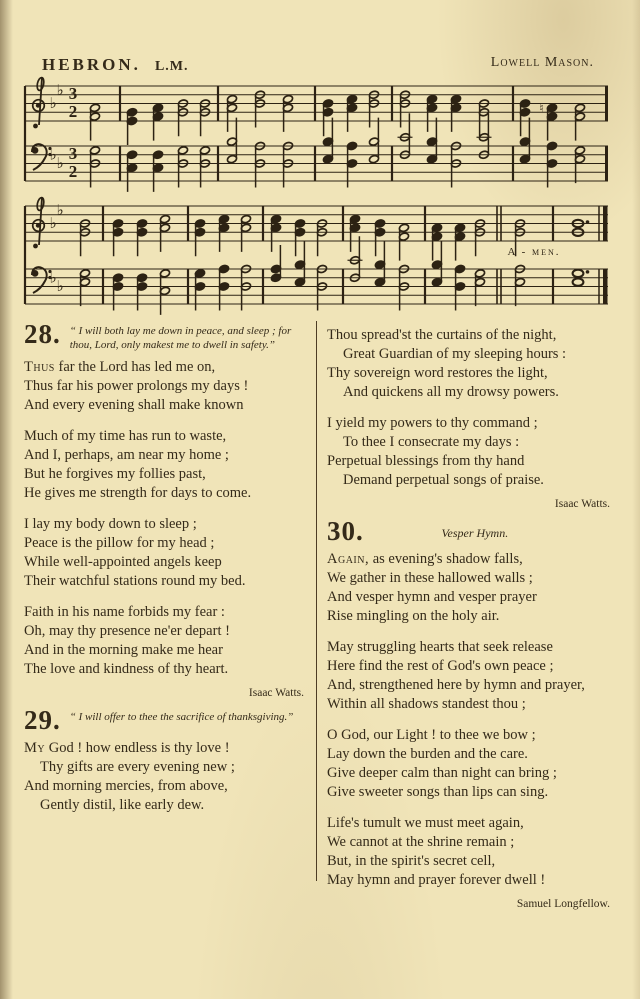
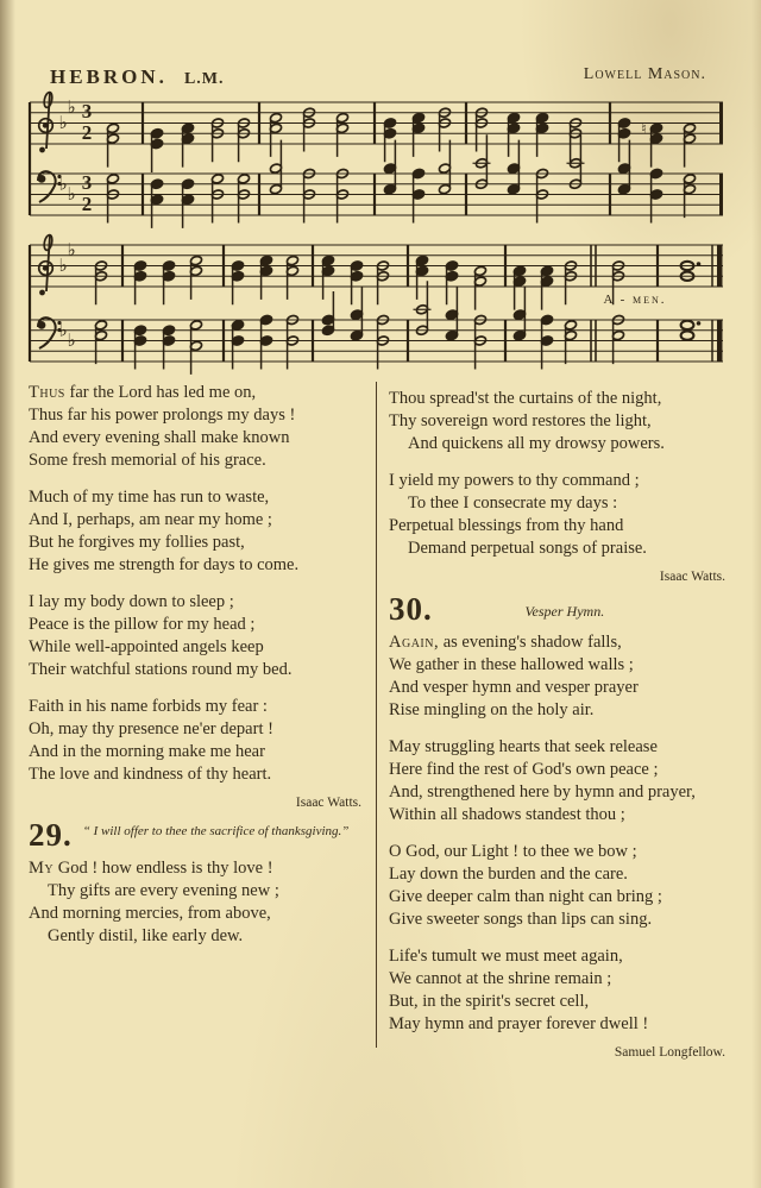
  HEBRON. L.M.
  Lowell Mason.
  ♭
  ♭
  ♭
  ♭
  3
  2
  3
  2
  ♮
  ♭
  ♭
  ♭
  ♭
  A - men.
- 28.
- “ I will both lay me down in peace, and sleep ; for thou, Lord, only makest me to dwell in safety.”
  Thus far the Lord has led me on,
  Thus far his power prolongs my days !
  And every evening shall make known
+ Some fresh memorial of his grace.
  Much of my time has run to waste,
  And I, perhaps, am near my home ;
  But he forgives my follies past,
  He gives me strength for days to come.
  I lay my body down to sleep ;
  Peace is the pillow for my head ;
  While well-appointed angels keep
  Their watchful stations round my bed.
  Faith in his name forbids my fear :
  Oh, may thy presence ne'er depart !
  And in the morning make me hear
  The love and kindness of thy heart.
  Isaac Watts.
  29.
  “ I will offer to thee the sacrifice of thanksgiving.”
  My God ! how endless is thy love !
  Thy gifts are every evening new ;
  And morning mercies, from above,
  Gently distil, like early dew.
  Thou spread'st the curtains of the night,
- Great Guardian of my sleeping hours :
  Thy sovereign word restores the light,
  And quickens all my drowsy powers.
  I yield my powers to thy command ;
  To thee I consecrate my days :
  Perpetual blessings from thy hand
  Demand perpetual songs of praise.
  Isaac Watts.
  30.
  Vesper Hymn.
  Again, as evening's shadow falls,
  We gather in these hallowed walls ;
  And vesper hymn and vesper prayer
  Rise mingling on the holy air.
  May struggling hearts that seek release
  Here find the rest of God's own peace ;
  And, strengthened here by hymn and prayer,
  Within all shadows standest thou ;
  O God, our Light ! to thee we bow ;
  Lay down the burden and the care.
  Give deeper calm than night can bring ;
  Give sweeter songs than lips can sing.
  Life's tumult we must meet again,
  We cannot at the shrine remain ;
  But, in the spirit's secret cell,
  May hymn and prayer forever dwell !
  Samuel Longfellow.
